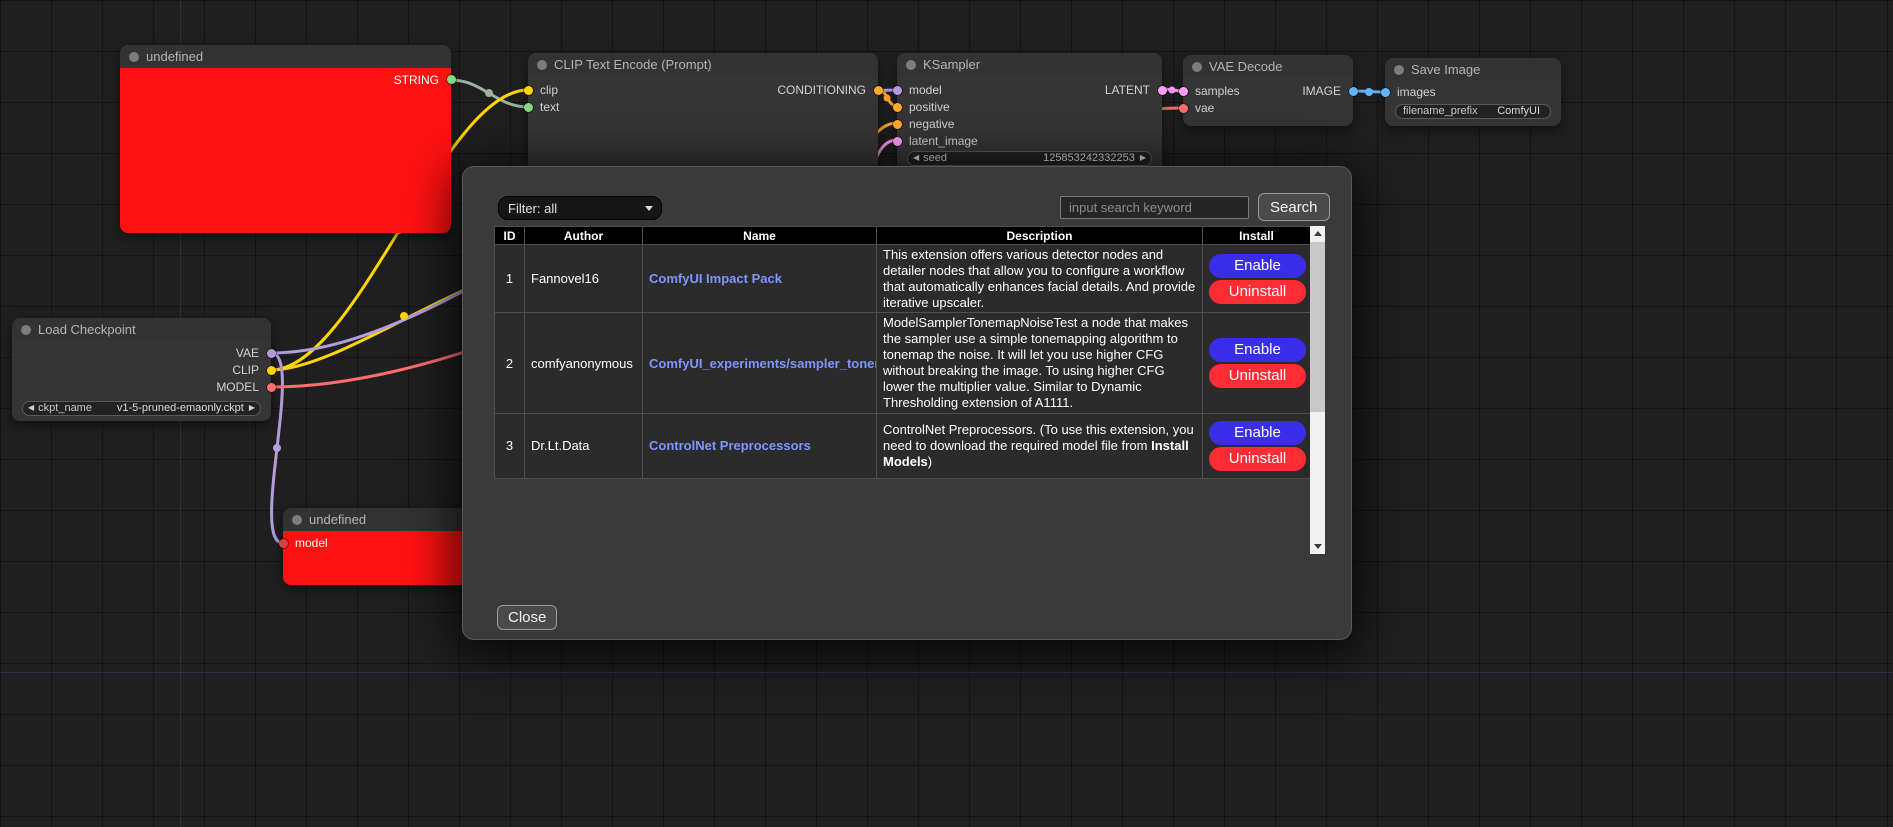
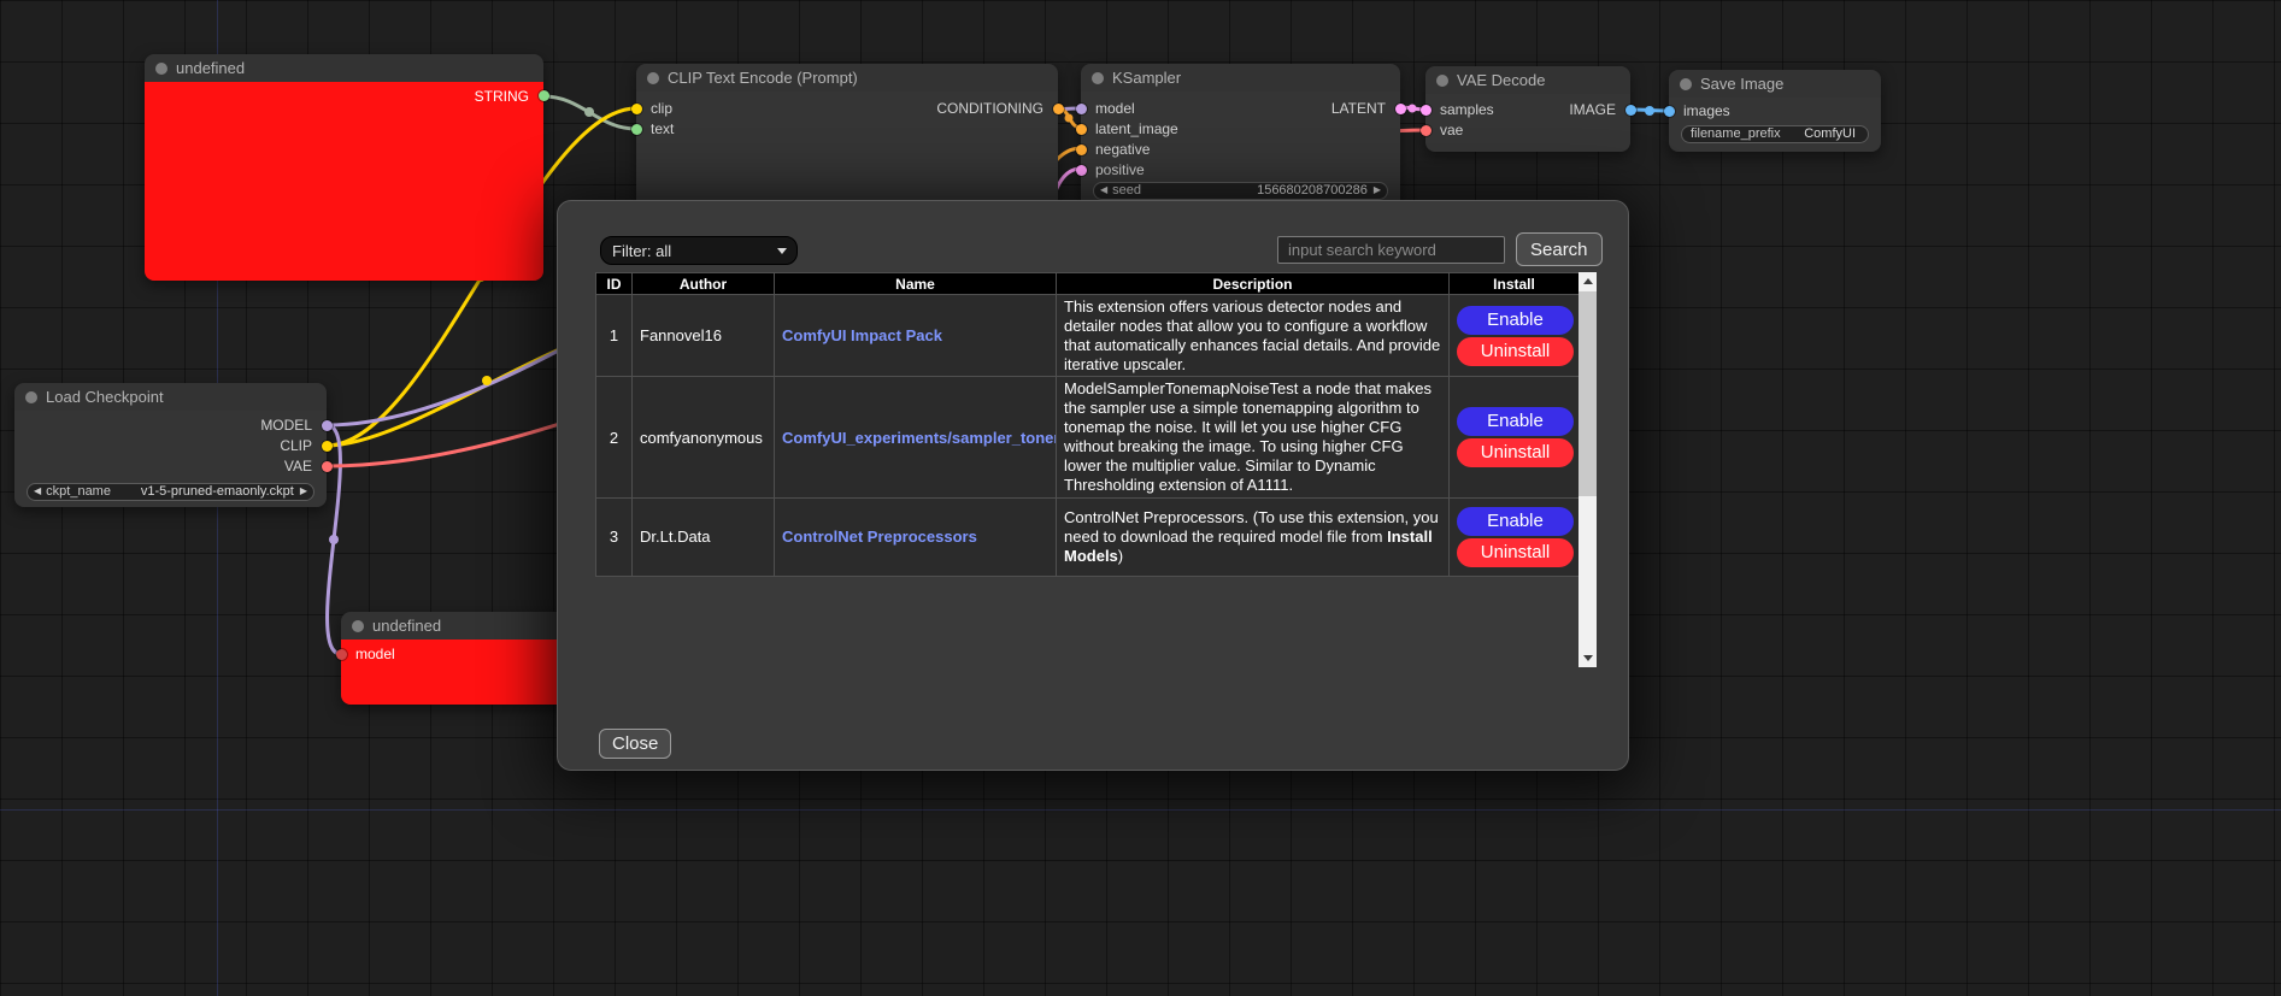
  undefined
  STRING
  CLIP Text Encode (Prompt)
  clip
  text
  CONDITIONING
  KSampler
  model
- positive
+ latent_image
  negative
- latent_image
+ positive
  LATENT
  ◀
  seed
- 125853242332253
+ 156680208700286
  ▶
  VAE Decode
  samples
  vae
  IMAGE
  Save Image
  images
  filename_prefix
  ComfyUI
  Load Checkpoint
- VAE
+ MODEL
  CLIP
- MODEL
+ VAE
  ◀
  ckpt_name
  v1-5-pruned-emaonly.ckpt
  ▶
  undefined
  model
  Filter: all
  input search keyword
  Search
  ID	Author	Name	Description	Install
  1	Fannovel16	ComfyUI Impact Pack	This extension offers various detector nodes and detailer nodes that allow you to configure a workflow that automatically enhances facial details. And provide iterative upscaler.	Enable Uninstall
  2	comfyanonymous	ComfyUI_experiments/sampler_tone	ModelSamplerTonemapNoiseTest a node that makes the sampler use a simple tonemapping algorithm to tonemap the noise. It will let you use higher CFG without breaking the image. To using higher CFG lower the multiplier value. Similar to Dynamic Thresholding extension of A1111.	Enable Uninstall
  3	Dr.Lt.Data	ControlNet Preprocessors	ControlNet Preprocessors. (To use this extension, you need to download the required model file from Install Models)	Enable Uninstall
  Close
